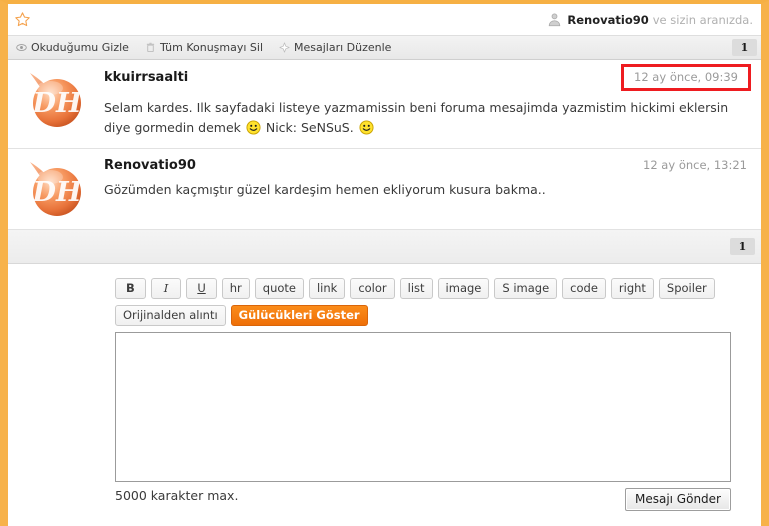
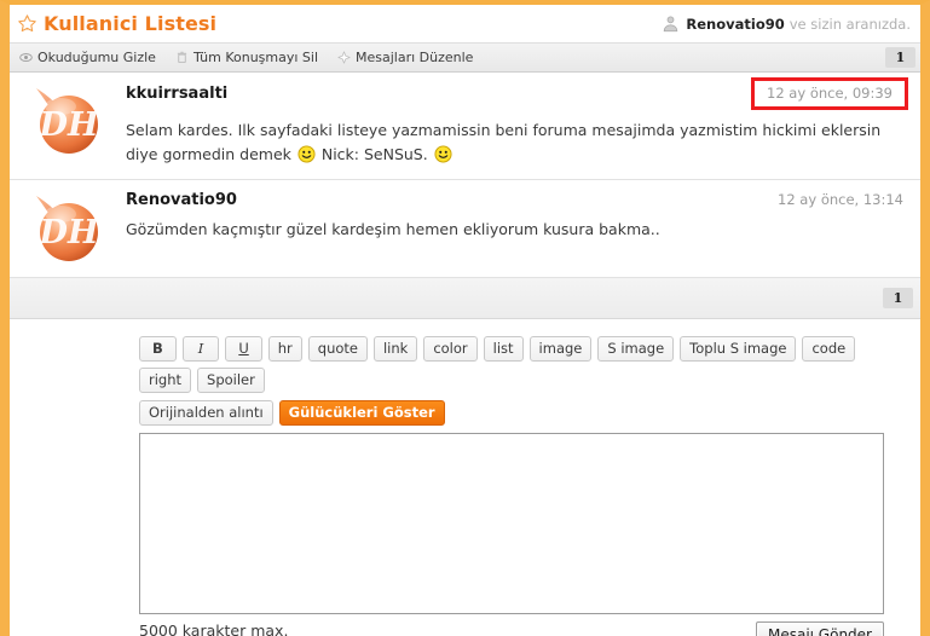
+ Kullanici Listesi
  Renovatio90
  ve sizin aranızda.
  Okuduğumu Gizle
  Tüm Konuşmayı Sil
  Mesajları Düzenle
  1
  DH
  kkuirrsaalti
  12 ay önce, 09:39
  Selam kardes. Ilk sayfadaki listeye yazmamissin beni foruma mesajimda yazmistim hickimi eklersin diye gormedin demek Nick: SeNSuS.
  DH
  Renovatio90
- 12 ay önce, 13:21
+ 12 ay önce, 13:14
  Gözümden kaçmıştır güzel kardeşim hemen ekliyorum kusura bakma..
  1
  B
  I
  U
  hr
  quote
  link
  color
  list
  image
  S image
+ Toplu S image
  code
  right
  Spoiler
  Orijinalden alıntı
  Gülücükleri Göster
  5000 karakter max.
  Mesajı Gönder
